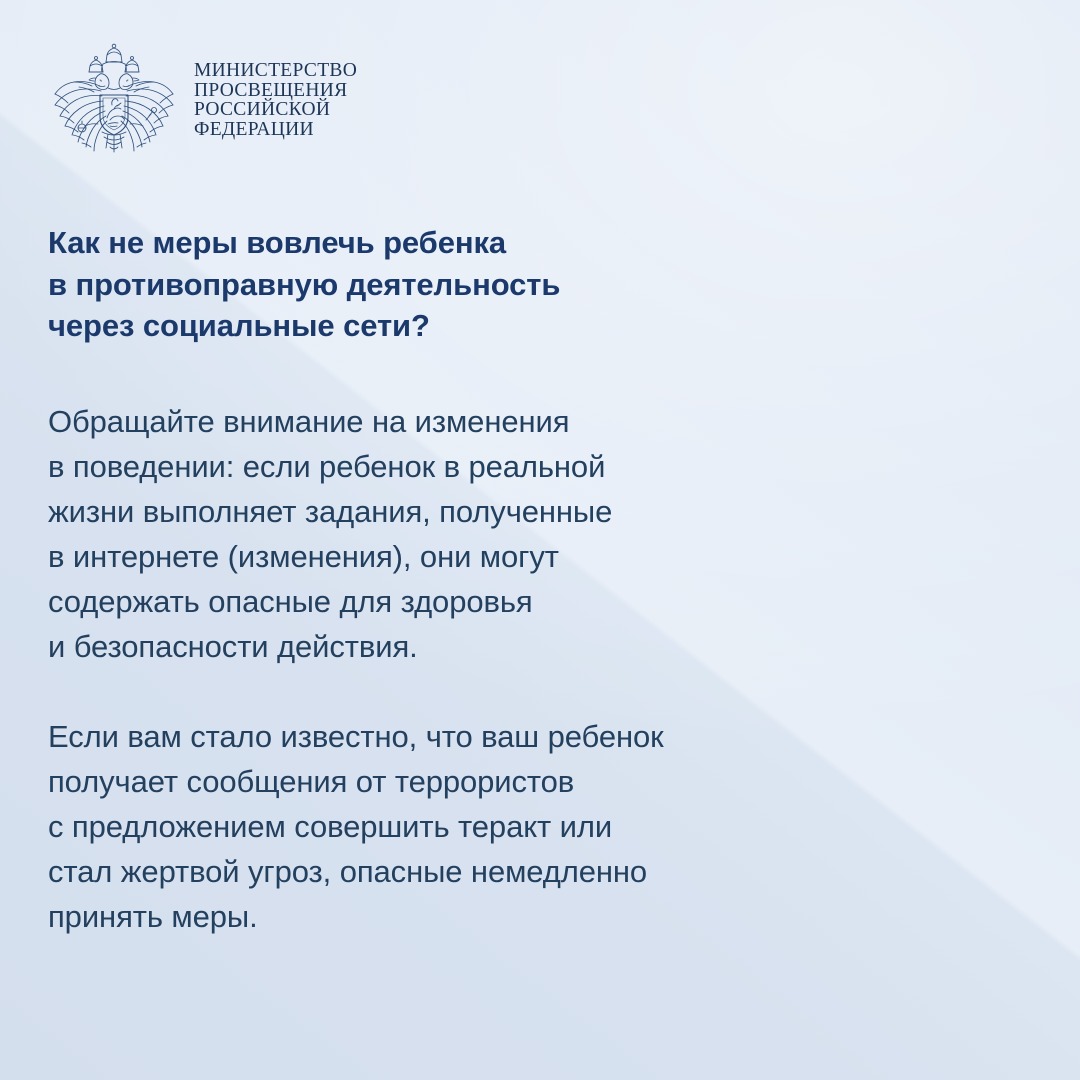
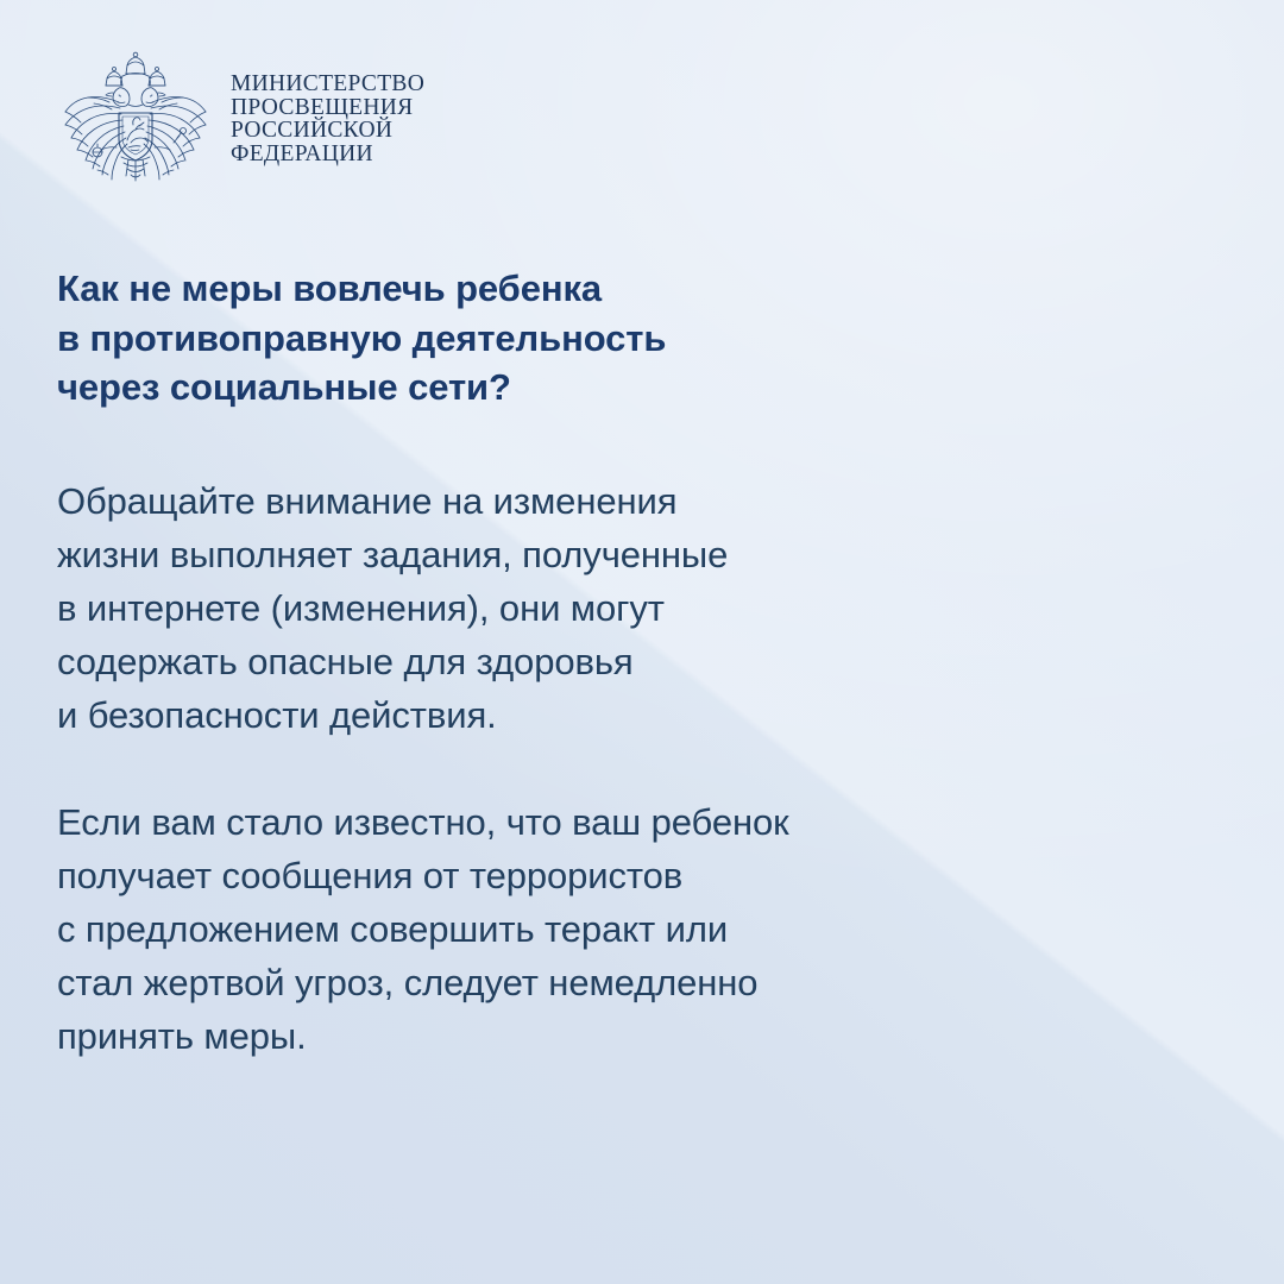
  МИНИСТЕРСТВО
  ПРОСВЕЩЕНИЯ
  РОССИЙСКОЙ
  ФЕДЕРАЦИИ
  Как не меры вовлечь ребенка
  в противоправную деятельность
  через социальные сети?
  Обращайте внимание на изменения
- в поведении: если ребенок в реальной
  жизни выполняет задания, полученные
  в интернете (изменения), они могут
  содержать опасные для здоровья
  и безопасности действия.
  Если вам стало известно, что ваш ребенок
  получает сообщения от террористов
  с предложением совершить теракт или
- стал жертвой угроз, опасные немедленно
+ стал жертвой угроз, следует немедленно
  принять меры.
